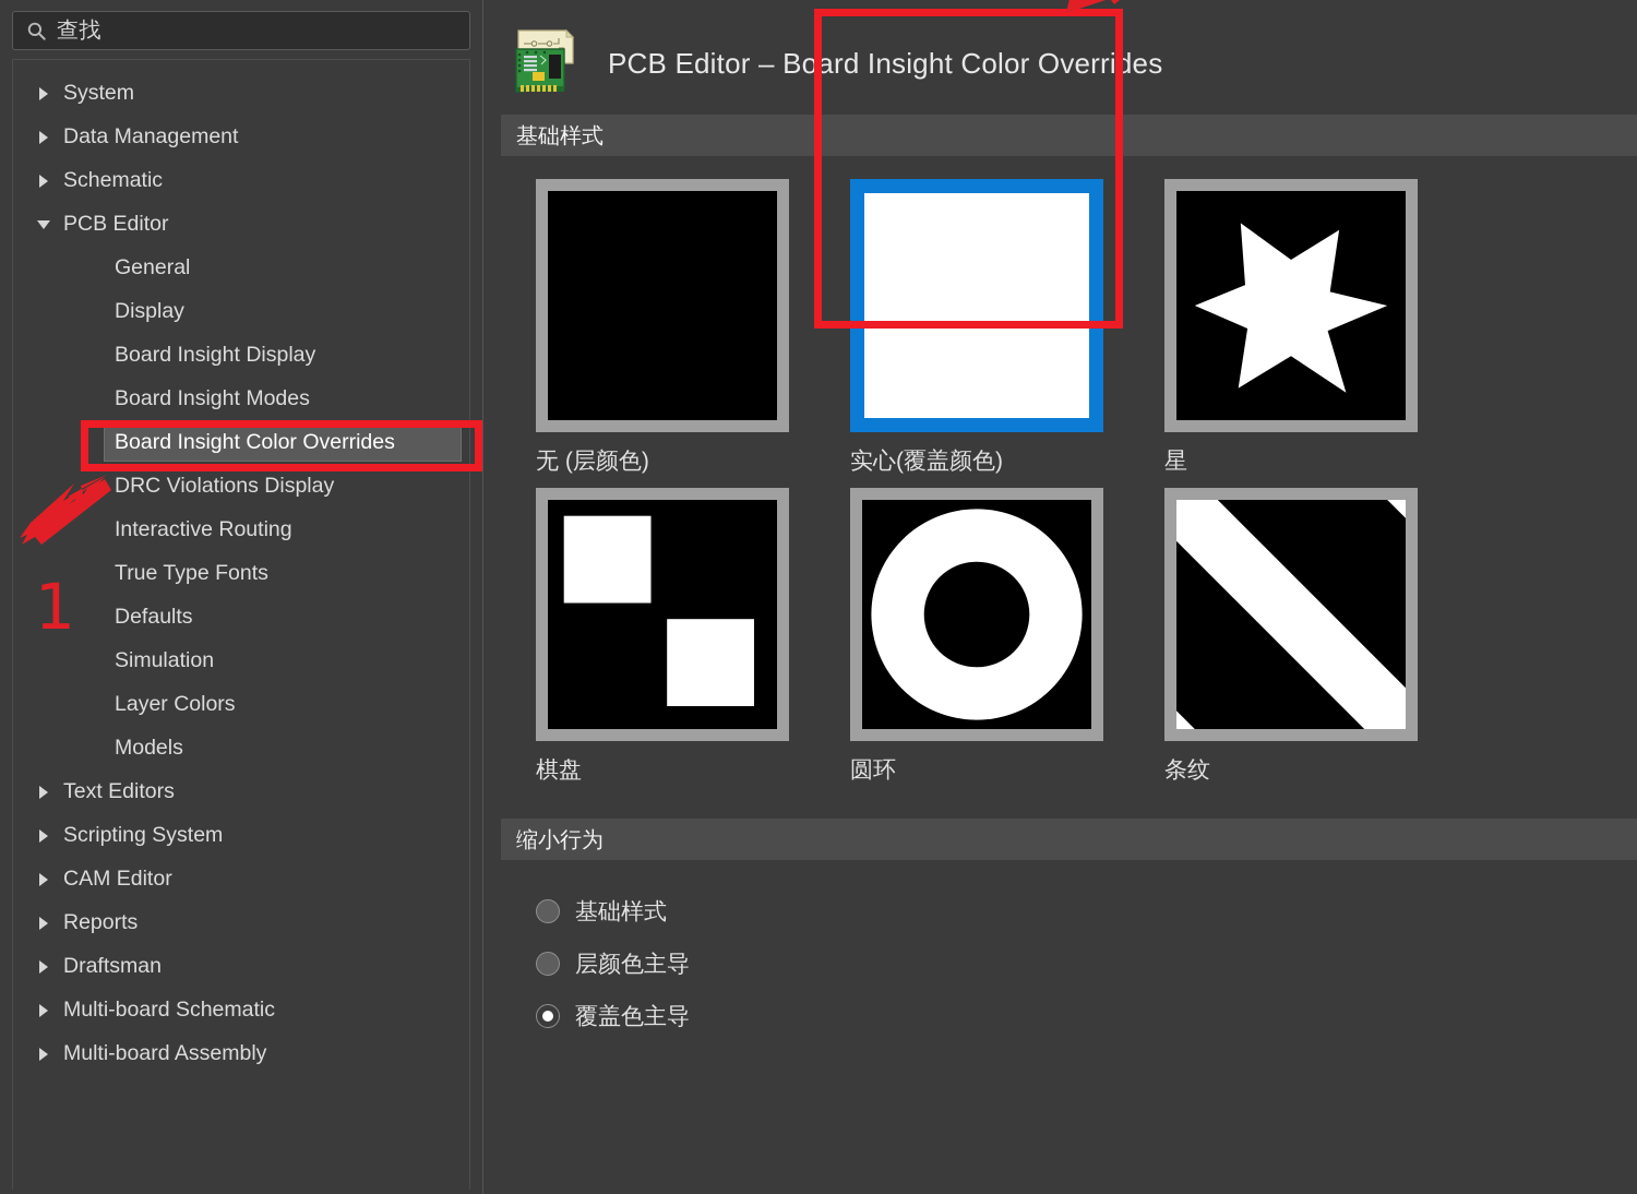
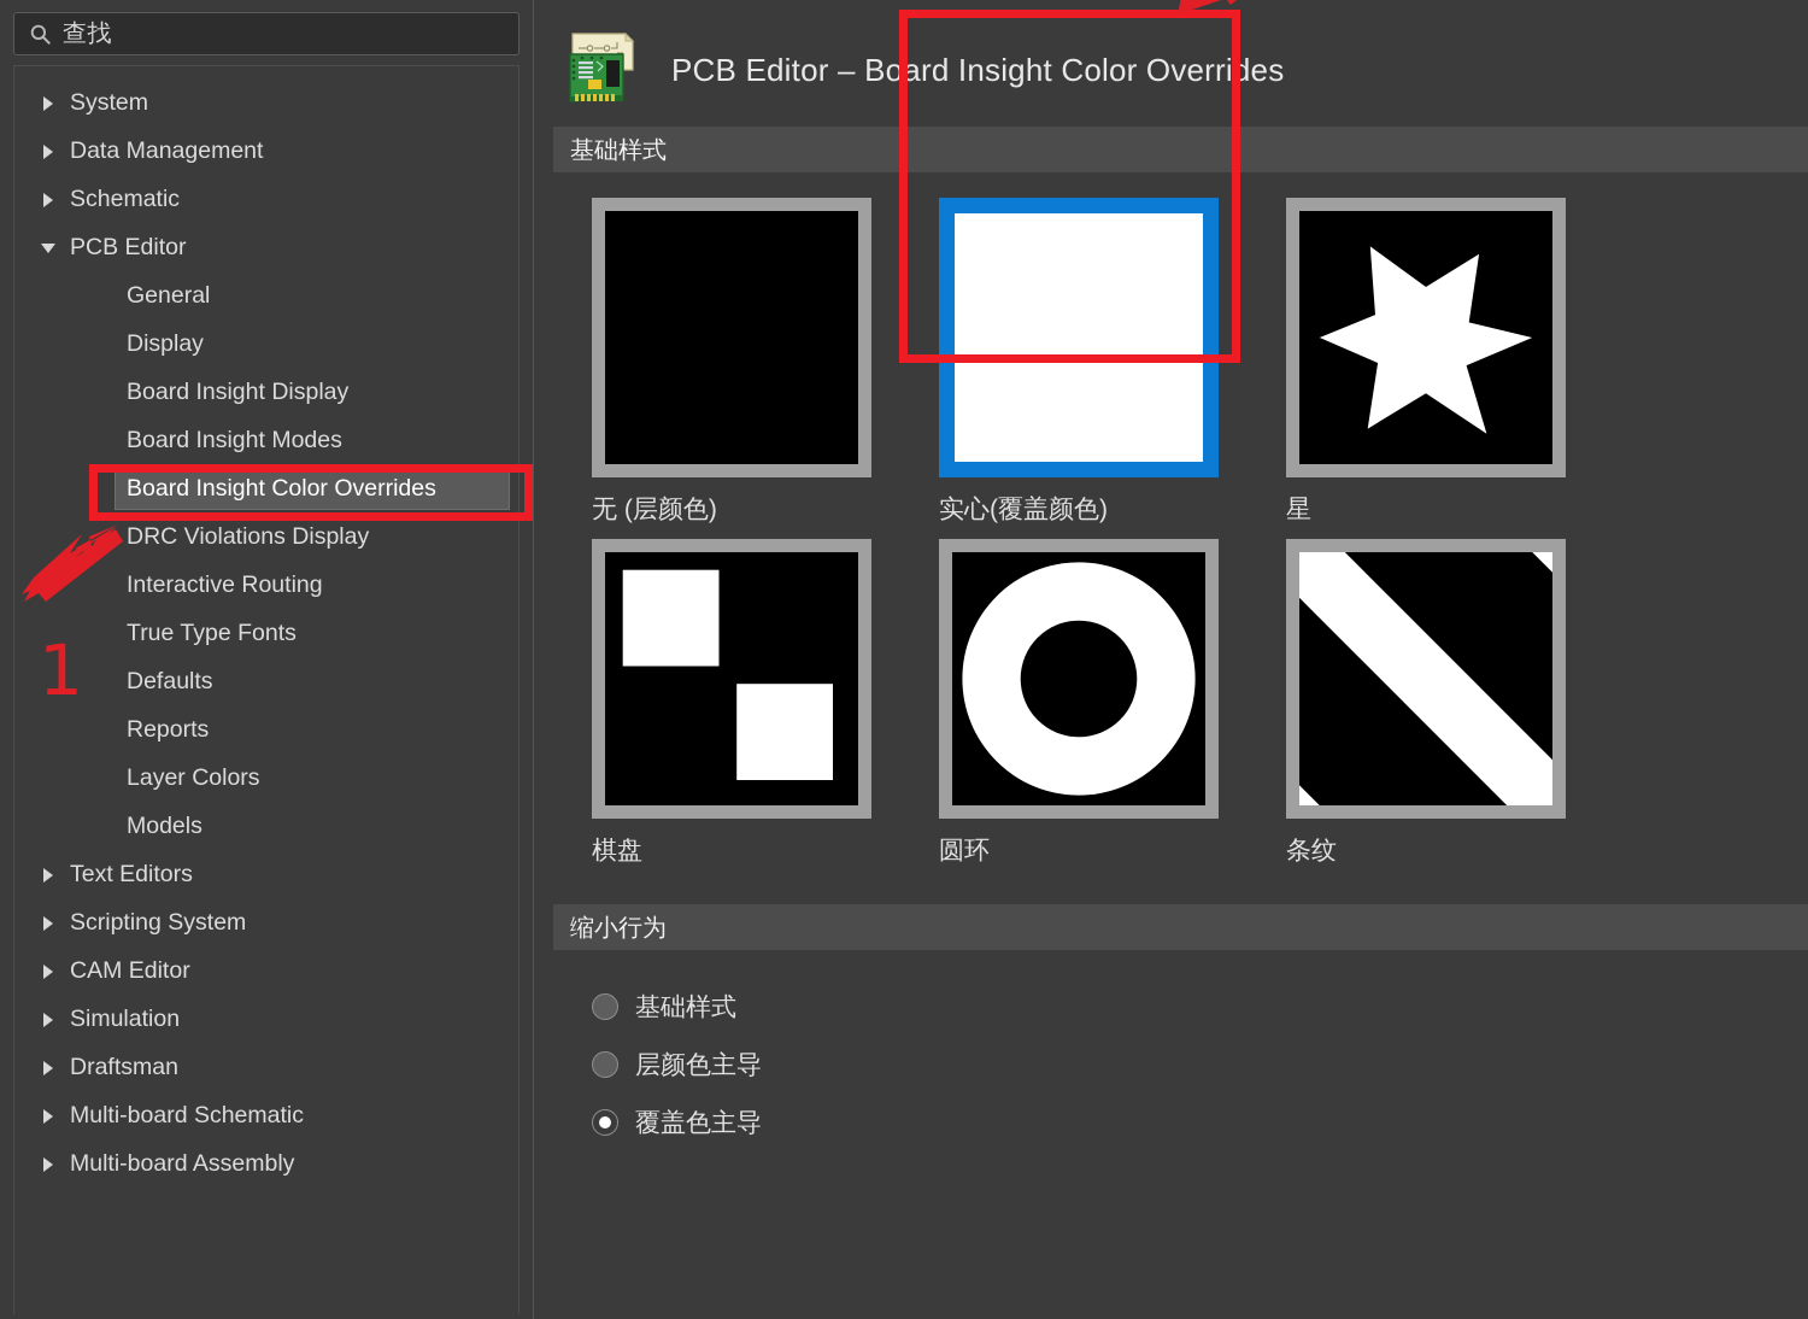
  查找
  System
  Data Management
  Schematic
  PCB Editor
  General
  Display
  Board Insight Display
  Board Insight Modes
  Board Insight Color Overrides
  DRC Violations Display
  Interactive Routing
  True Type Fonts
  Defaults
- Simulation
+ Reports
  Layer Colors
  Models
  Text Editors
  Scripting System
  CAM Editor
- Reports
+ Simulation
  Draftsman
  Multi-board Schematic
  Multi-board Assembly
  1
  PCB Editor – Board Insight Color Overrides
  基础样式
  无 (层颜色)
  实心(覆盖颜色)
  星
  棋盘
  圆环
  条纹
  缩小行为
  基础样式
  层颜色主导
  覆盖色主导
